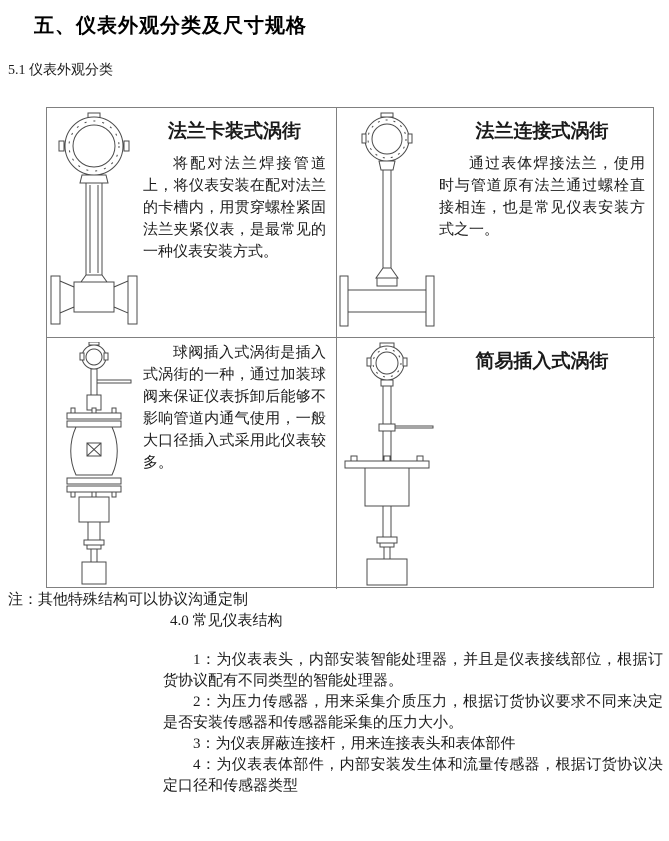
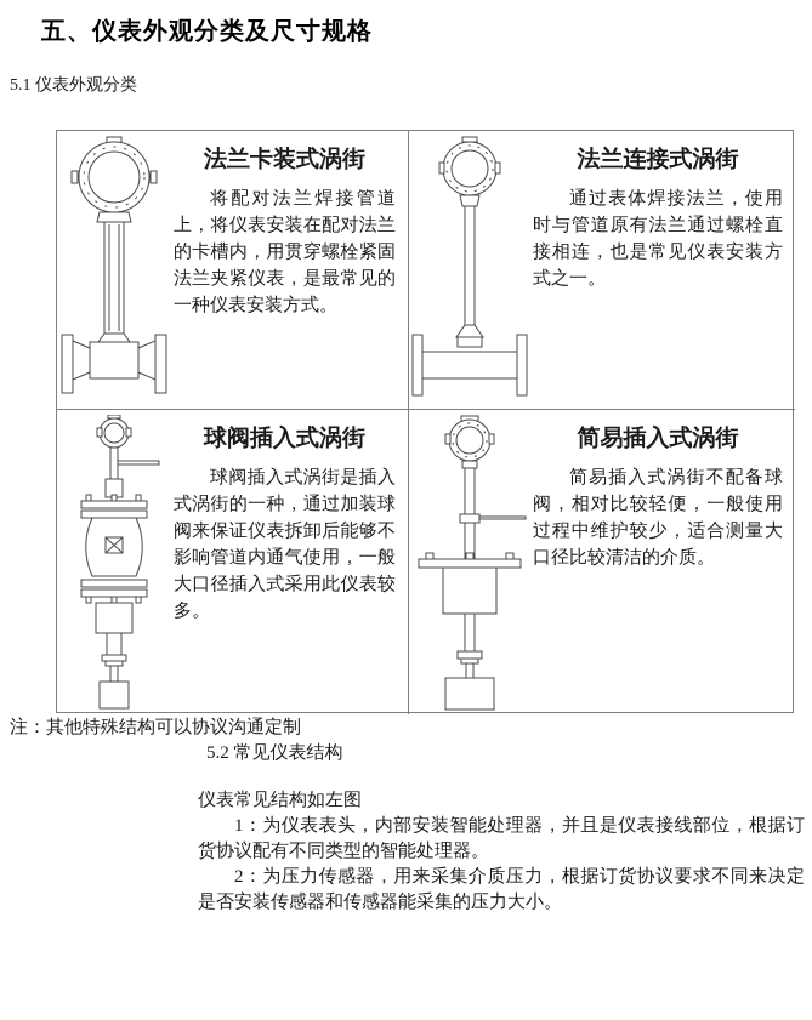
  五、仪表外观分类及尺寸规格
  5.1 仪表外观分类
  法兰卡装式涡街
  将配对法兰焊接管道上，将仪表安装在配对法兰的卡槽内，用贯穿螺栓紧固法兰夹紧仪表，是最常见的一种仪表安装方式。
  法兰连接式涡街
  通过表体焊接法兰，使用时与管道原有法兰通过螺栓直接相连，也是常见仪表安装方式之一。
+ 球阀插入式涡街
  球阀插入式涡街是插入式涡街的一种，通过加装球阀来保证仪表拆卸后能够不影响管道内通气使用，一般大口径插入式采用此仪表较多。
  简易插入式涡街
+ 简易插入式涡街不配备球阀，相对比较轻便，一般使用过程中维护较少，适合测量大口径比较清洁的介质。
  注：其他特殊结构可以协议沟通定制
- 4.0 常见仪表结构
+ 5.2 常见仪表结构
+ 仪表常见结构如左图
  1：为仪表表头，内部安装智能处理器，并且是仪表接线部位，根据订货协议配有不同类型的智能处理器。
  2：为压力传感器，用来采集介质压力，根据订货协议要求不同来决定是否安装传感器和传感器能采集的压力大小。
- 3：为仪表屏蔽连接杆，用来连接表头和表体部件
- 4：为仪表表体部件，内部安装发生体和流量传感器，根据订货协议决定口径和传感器类型
